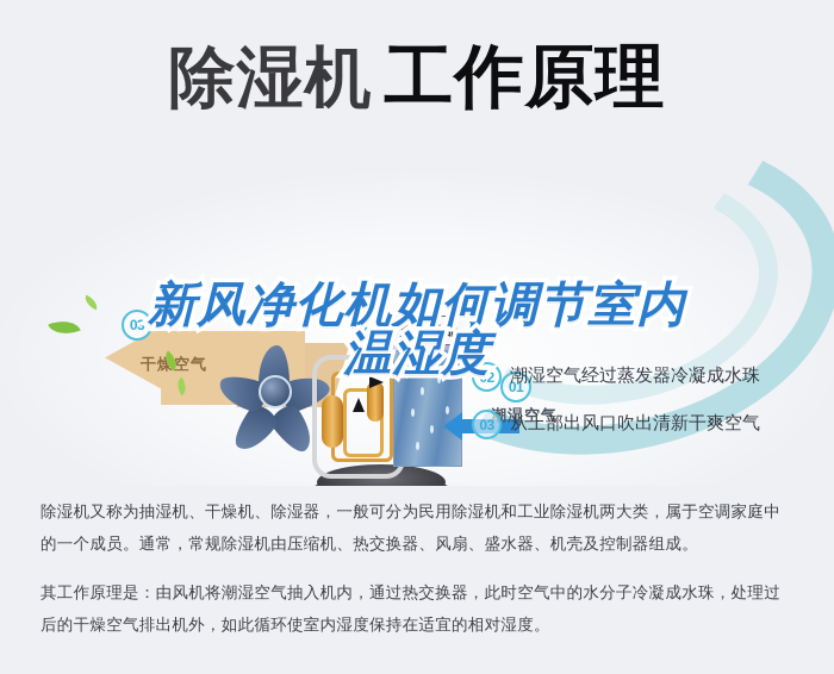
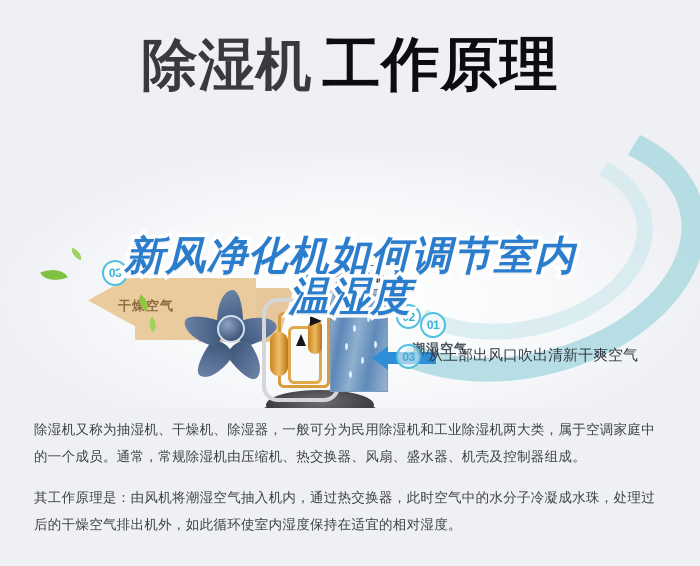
  除湿机
  工作原理
  干燥空气
  03
  02
  01
  热交换器
  潮湿空气
  02
- 潮湿空气经过蒸发器冷凝成水珠
  03
  从上部出风口吹出清新干爽空气
  新风净化机如何调节室内
  温湿度
  除湿机又称为抽湿机、干燥机、除湿器，一般可分为民用除湿机和工业除湿机两大类，属于空调家庭中的一个成员。通常，常规除湿机由压缩机、热交换器、风扇、盛水器、机壳及控制器组成。
  其工作原理是：由风机将潮湿空气抽入机内，通过热交换器，此时空气中的水分子冷凝成水珠，处理过后的干燥空气排出机外，如此循环使室内湿度保持在适宜的相对湿度。
